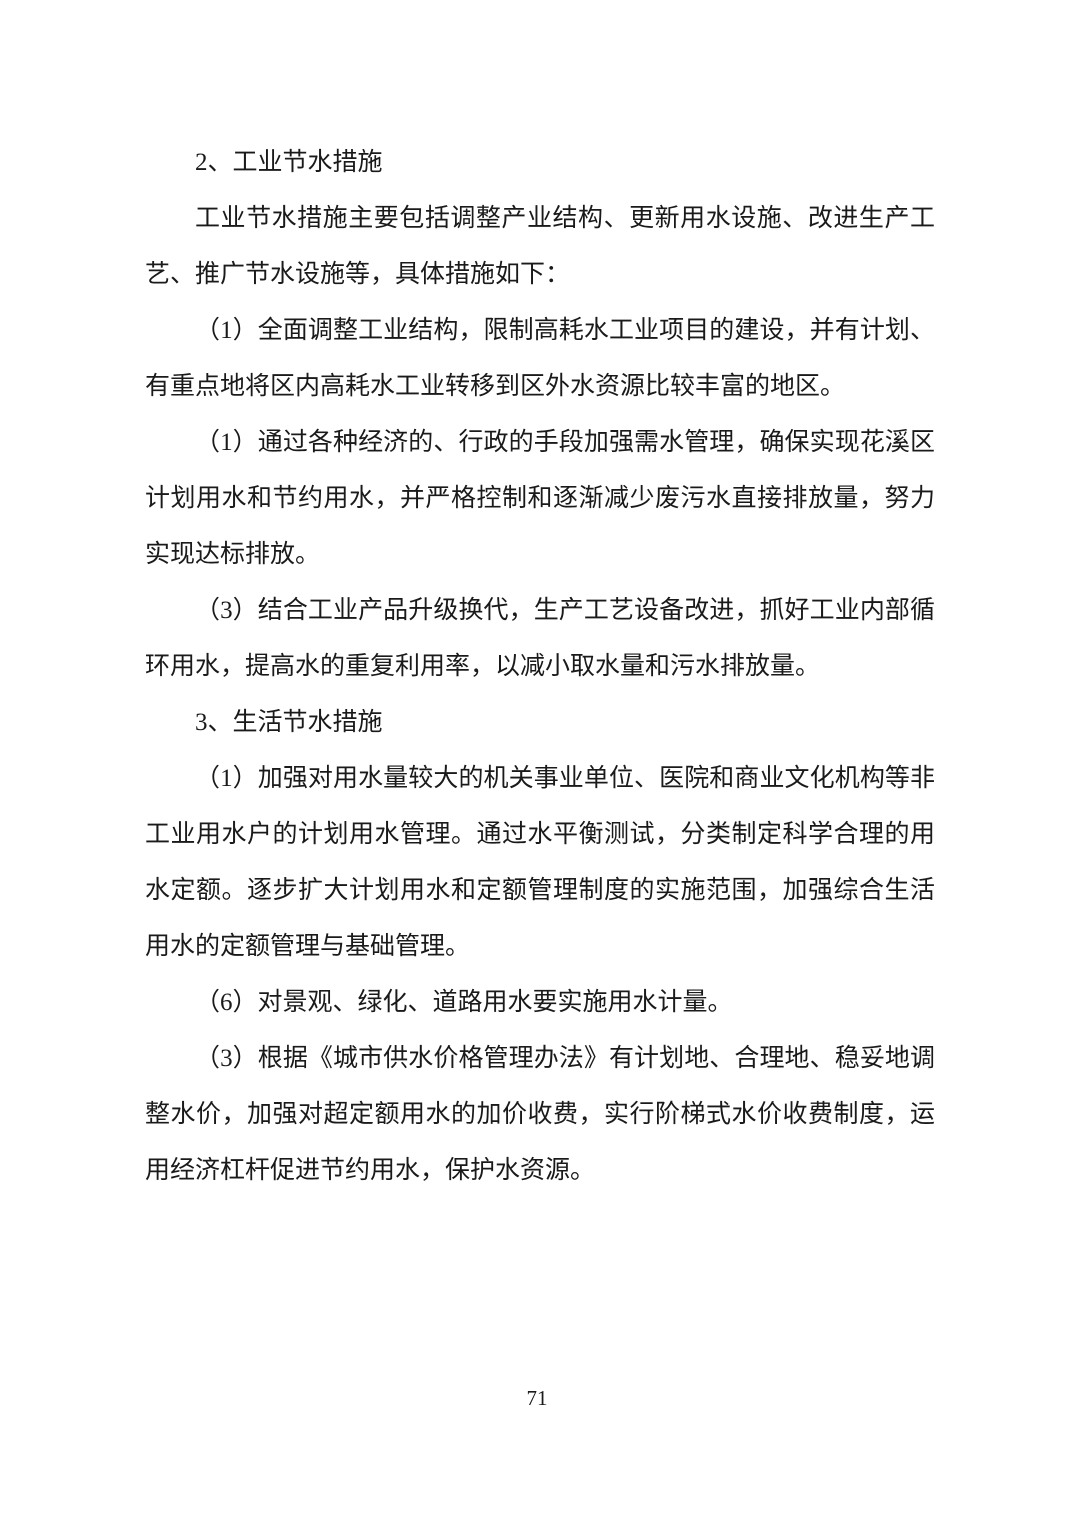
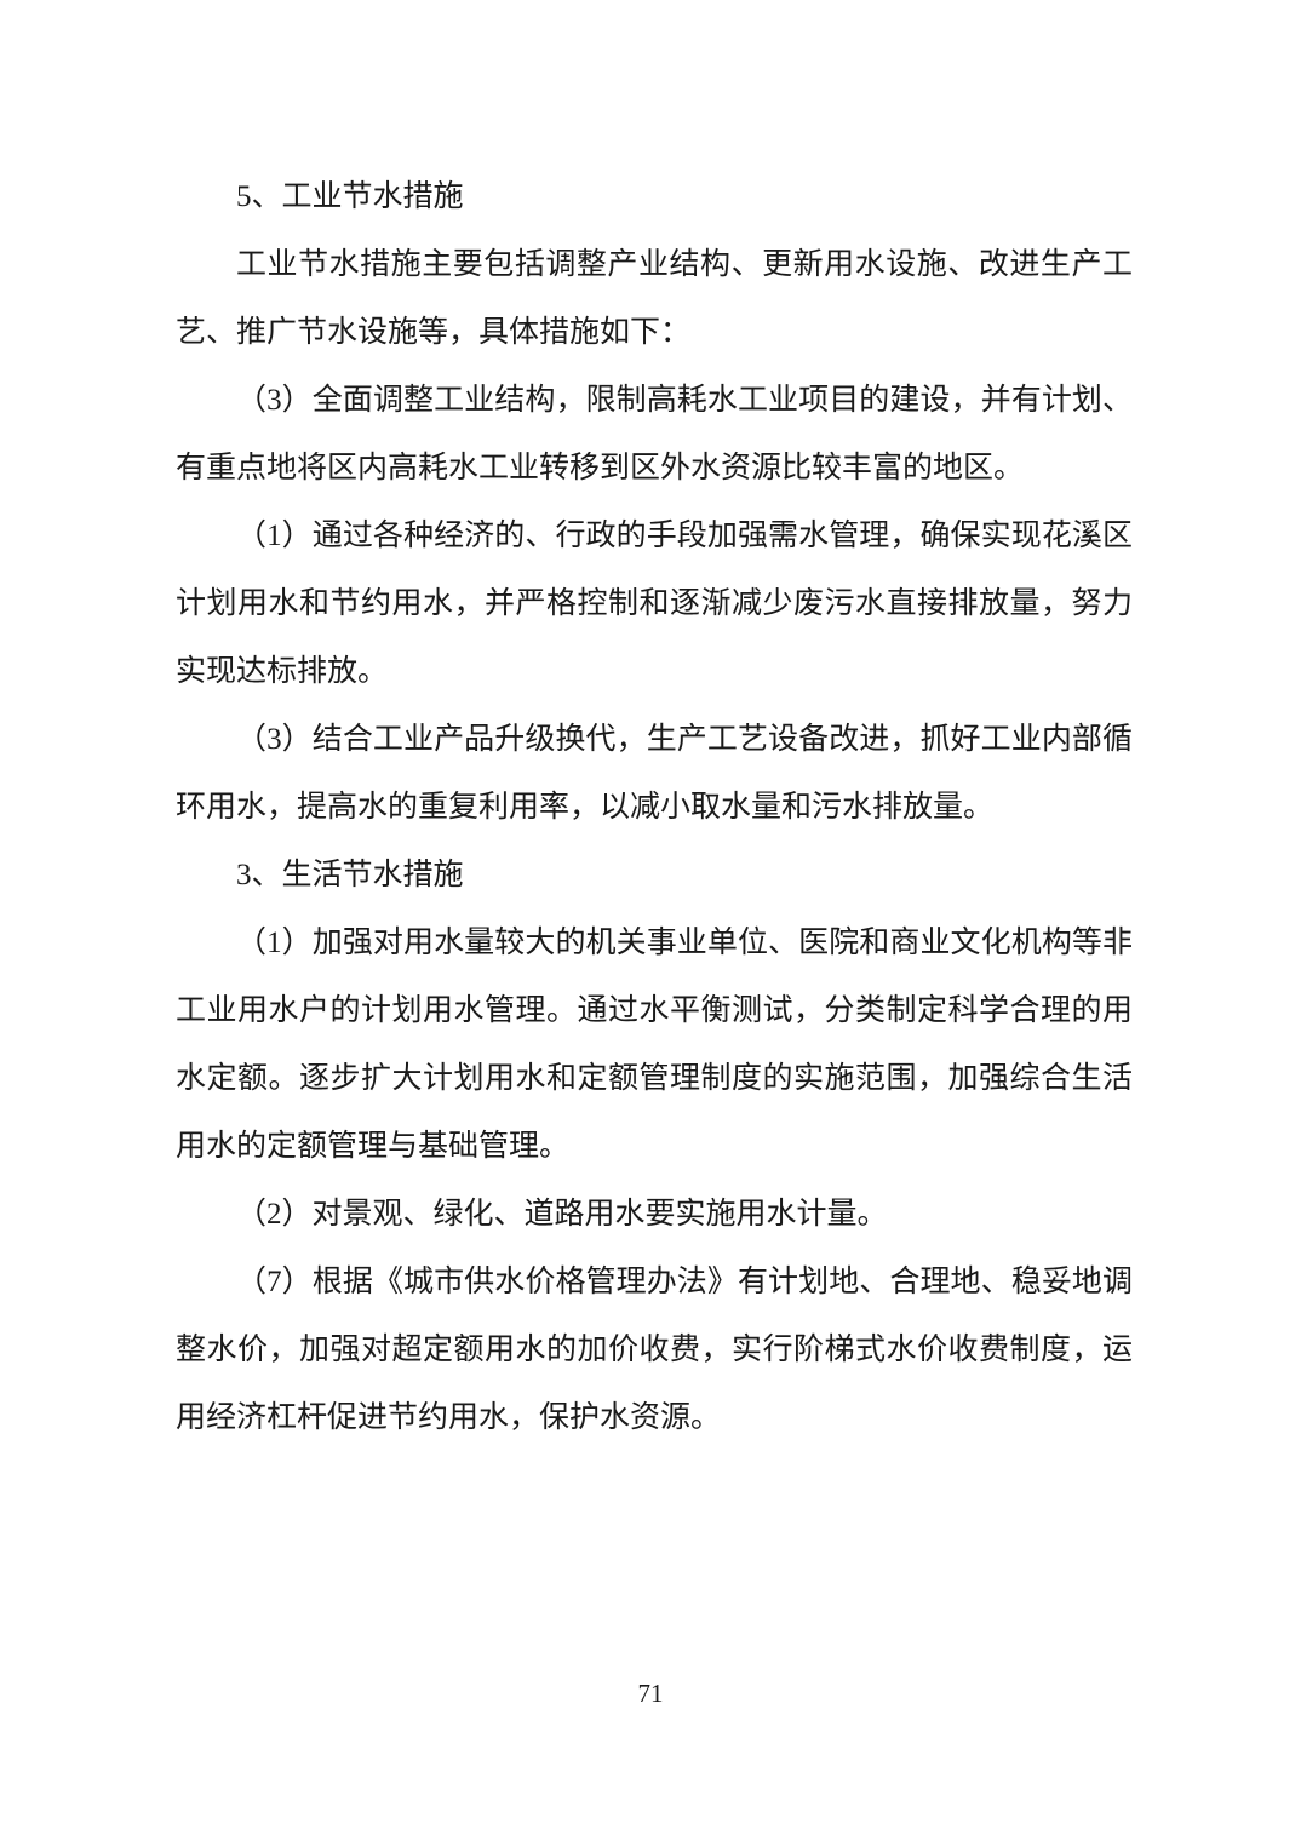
- 2、工业节水措施
+ 5、工业节水措施
  工业节水措施主要包括调整产业结构、更新用水设施、改进生产工艺、推广节水设施等，具体措施如下：
- （1）全面调整工业结构，限制高耗水工业项目的建设，并有计划、有重点地将区内高耗水工业转移到区外水资源比较丰富的地区。
+ （3）全面调整工业结构，限制高耗水工业项目的建设，并有计划、有重点地将区内高耗水工业转移到区外水资源比较丰富的地区。
  （1）通过各种经济的、行政的手段加强需水管理，确保实现花溪区计划用水和节约用水，并严格控制和逐渐减少废污水直接排放量，努力实现达标排放。
  （3）结合工业产品升级换代，生产工艺设备改进，抓好工业内部循环用水，提高水的重复利用率，以减小取水量和污水排放量。
  3、生活节水措施
  （1）加强对用水量较大的机关事业单位、医院和商业文化机构等非工业用水户的计划用水管理。通过水平衡测试，分类制定科学合理的用水定额。逐步扩大计划用水和定额管理制度的实施范围，加强综合生活用水的定额管理与基础管理。
- （6）对景观、绿化、道路用水要实施用水计量。
+ （2）对景观、绿化、道路用水要实施用水计量。
- （3）根据《城市供水价格管理办法》有计划地、合理地、稳妥地调整水价，加强对超定额用水的加价收费，实行阶梯式水价收费制度，运用经济杠杆促进节约用水，保护水资源。
+ （7）根据《城市供水价格管理办法》有计划地、合理地、稳妥地调整水价，加强对超定额用水的加价收费，实行阶梯式水价收费制度，运用经济杠杆促进节约用水，保护水资源。
  71
